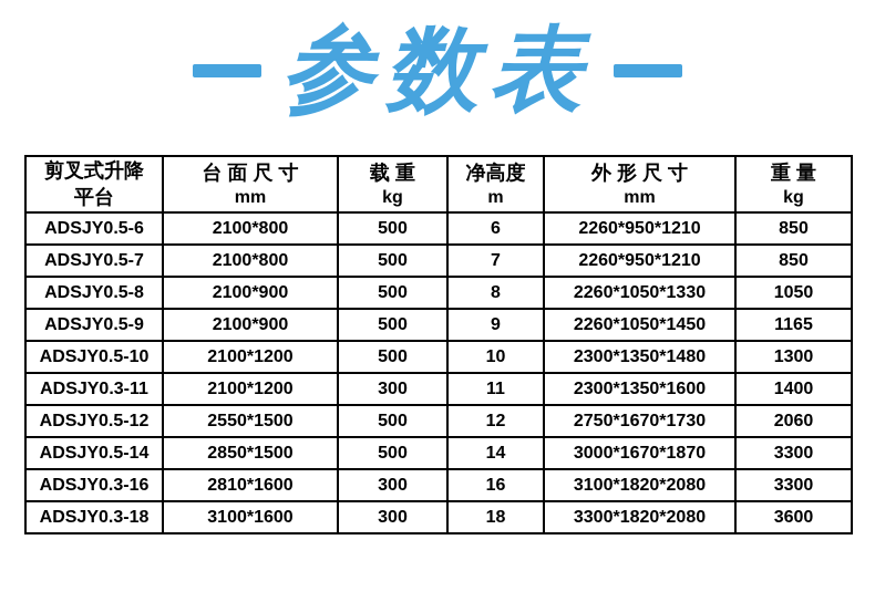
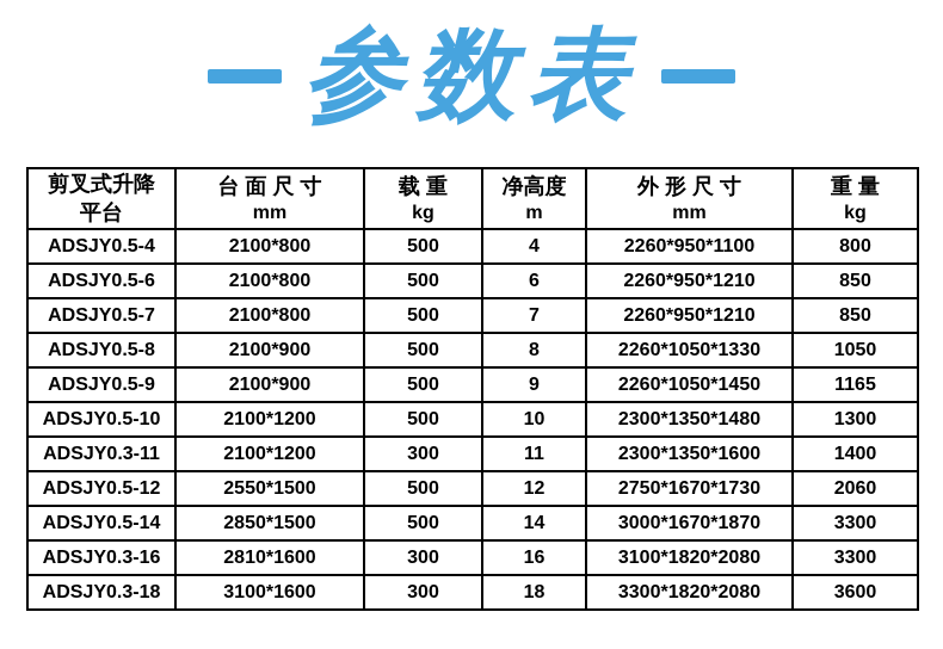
  参数表
  剪叉式升降 平台	台 面 尺 寸 mm	载 重 kg	净高度 m	外 形 尺 寸 mm	重 量 kg
+ ADSJY0.5-4	2100*800	500	4	2260*950*1100	800
  ADSJY0.5-6	2100*800	500	6	2260*950*1210	850
  ADSJY0.5-7	2100*800	500	7	2260*950*1210	850
  ADSJY0.5-8	2100*900	500	8	2260*1050*1330	1050
  ADSJY0.5-9	2100*900	500	9	2260*1050*1450	1165
  ADSJY0.5-10	2100*1200	500	10	2300*1350*1480	1300
  ADSJY0.3-11	2100*1200	300	11	2300*1350*1600	1400
  ADSJY0.5-12	2550*1500	500	12	2750*1670*1730	2060
  ADSJY0.5-14	2850*1500	500	14	3000*1670*1870	3300
  ADSJY0.3-16	2810*1600	300	16	3100*1820*2080	3300
  ADSJY0.3-18	3100*1600	300	18	3300*1820*2080	3600
